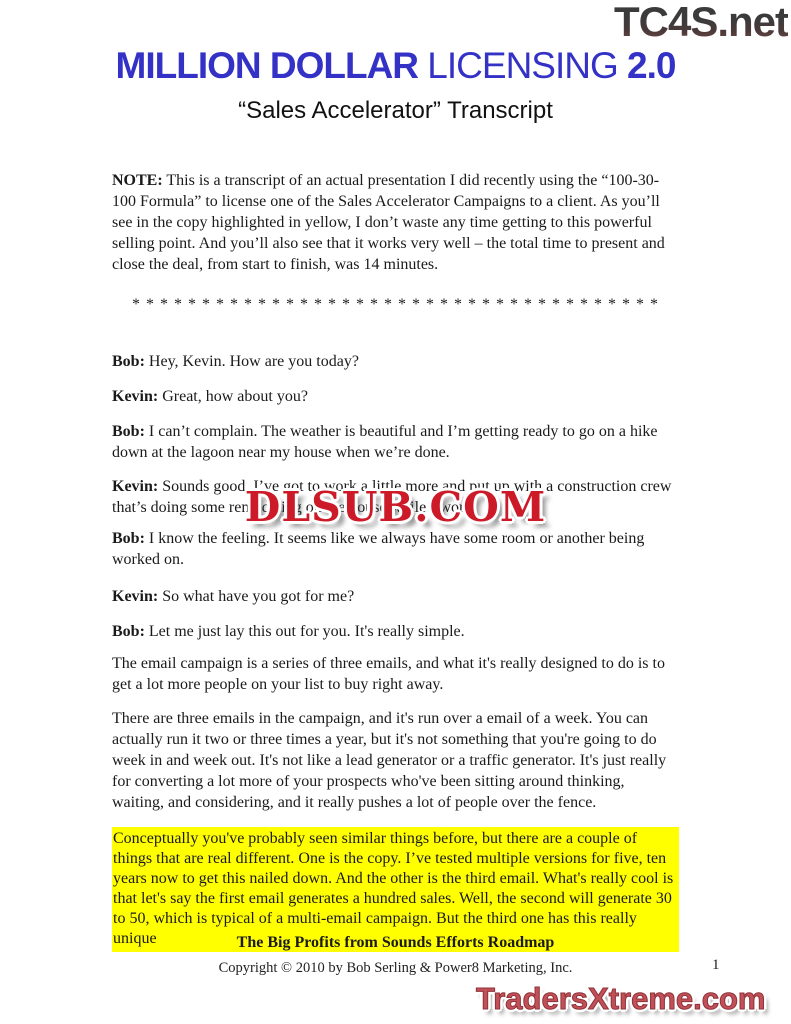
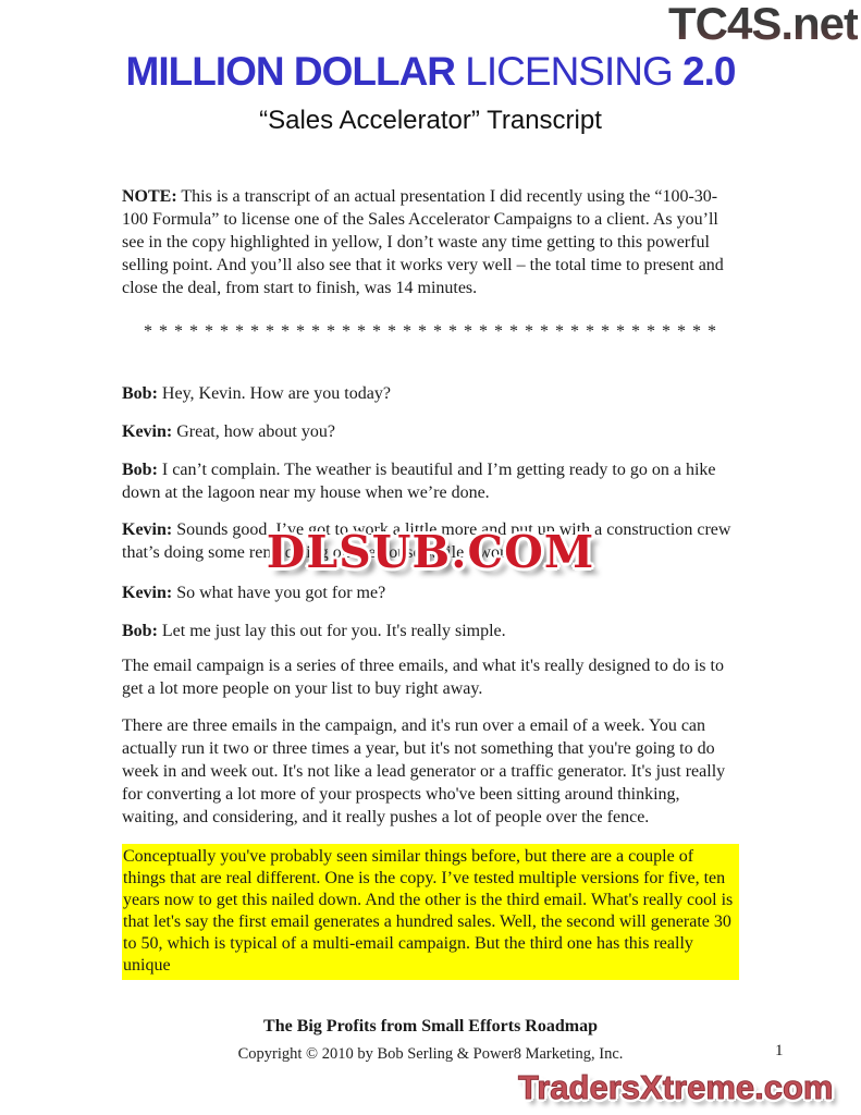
  TC4S.net
  MILLION DOLLAR LICENSING 2.0
  “Sales Accelerator” Transcript
  NOTE: This is a transcript of an actual presentation I did recently using the “100-30-100 Formula” to license one of the Sales Accelerator Campaigns to a client. As you’ll see in the copy highlighted in yellow, I don’t waste any time getting to this powerful selling point. And you’ll also see that it works very well – the total time to present and close the deal, from start to finish, was 14 minutes.
  * * * * * * * * * * * * * * * * * * * * * * * * * * * * * * * * * * * * * *
  Bob: Hey, Kevin. How are you today?
  Kevin: Great, how about you?
  Bob: I can’t complain. The weather is beautiful and I’m getting ready to go on a hike down at the lagoon near my house when we’re done.
  Kevin: Sounds good. I’ve got to work a little more and put up with a construction crew that’s doing some remodeling on the house while I work.
- Bob: I know the feeling. It seems like we always have some room or another being worked on.
  Kevin: So what have you got for me?
  Bob: Let me just lay this out for you. It's really simple.
  The email campaign is a series of three emails, and what it's really designed to do is to get a lot more people on your list to buy right away.
  There are three emails in the campaign, and it's run over a email of a week. You can actually run it two or three times a year, but it's not something that you're going to do week in and week out. It's not like a lead generator or a traffic generator. It's just really for converting a lot more of your prospects who've been sitting around thinking, waiting, and considering, and it really pushes a lot of people over the fence.
  Conceptually you've probably seen similar things before, but there are a couple of things that are real different. One is the copy. I’ve tested multiple versions for five, ten years now to get this nailed down. And the other is the third email. What's really cool is that let's say the first email generates a hundred sales. Well, the second will generate 30 to 50, which is typical of a multi-email campaign. But the third one has this really unique
  DLSUB.COM
- The Big Profits from Sounds Efforts Roadmap
+ The Big Profits from Small Efforts Roadmap
  Copyright © 2010 by Bob Serling & Power8 Marketing, Inc.
  1
  TradersXtreme.com
